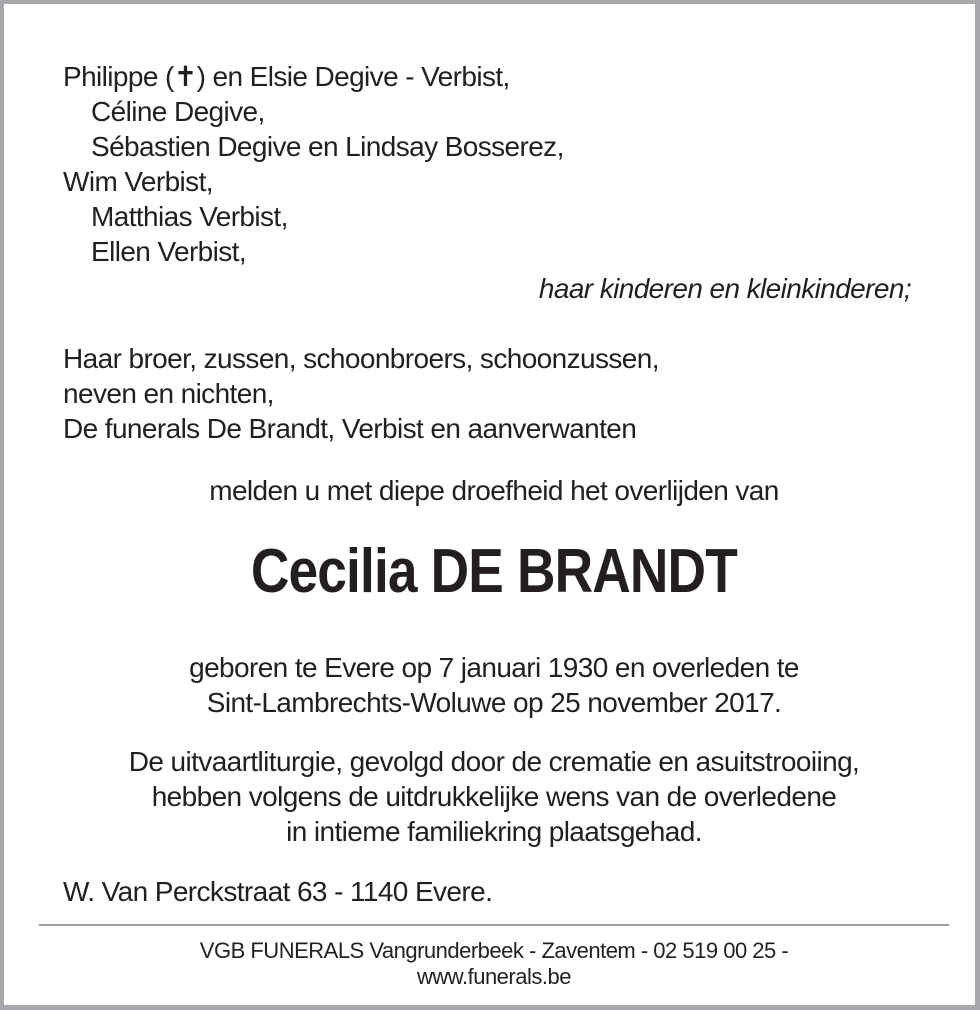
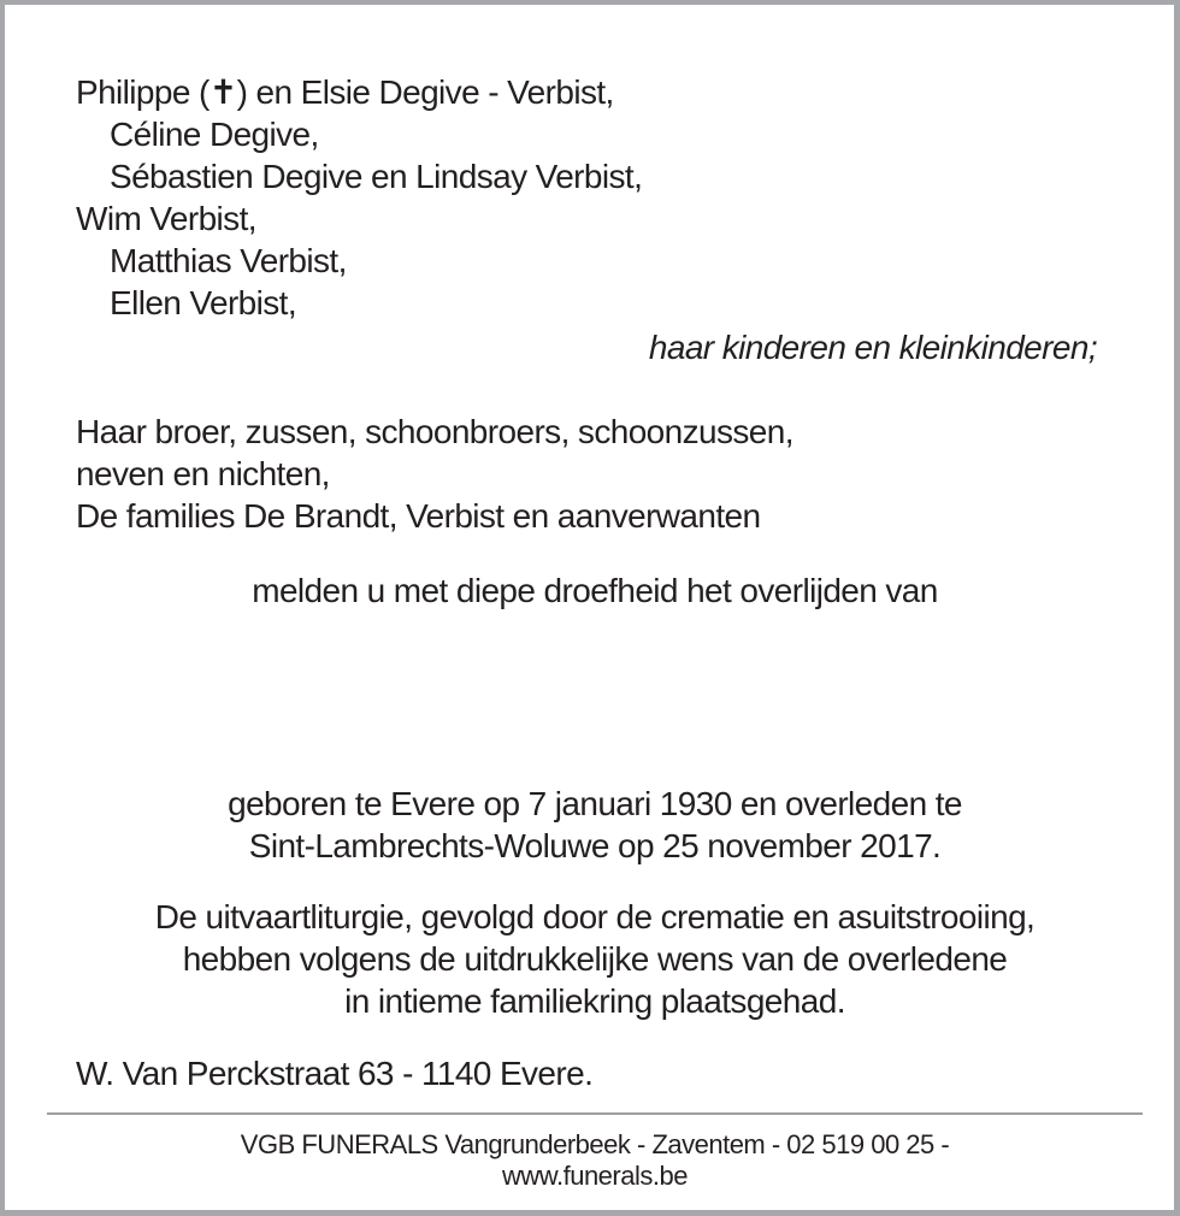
  Philippe (✝) en Elsie Degive - Verbist,
  Céline Degive,
- Sébastien Degive en Lindsay Bosserez,
+ Sébastien Degive en Lindsay Verbist,
  Wim Verbist,
  Matthias Verbist,
  Ellen Verbist,
  haar kinderen en kleinkinderen;
  Haar broer, zussen, schoonbroers, schoonzussen,
  neven en nichten,
- De funerals De Brandt, Verbist en aanverwanten
+ De families De Brandt, Verbist en aanverwanten
  melden u met diepe droefheid het overlijden van
- Cecilia DE BRANDT
  geboren te Evere op 7 januari 1930 en overleden te
  Sint-Lambrechts-Woluwe op 25 november 2017.
  De uitvaartliturgie, gevolgd door de crematie en asuitstrooiing,
  hebben volgens de uitdrukkelijke wens van de overledene
  in intieme familiekring plaatsgehad.
  W. Van Perckstraat 63 - 1140 Evere.
  VGB FUNERALS Vangrunderbeek - Zaventem - 02 519 00 25 -
  www.funerals.be
